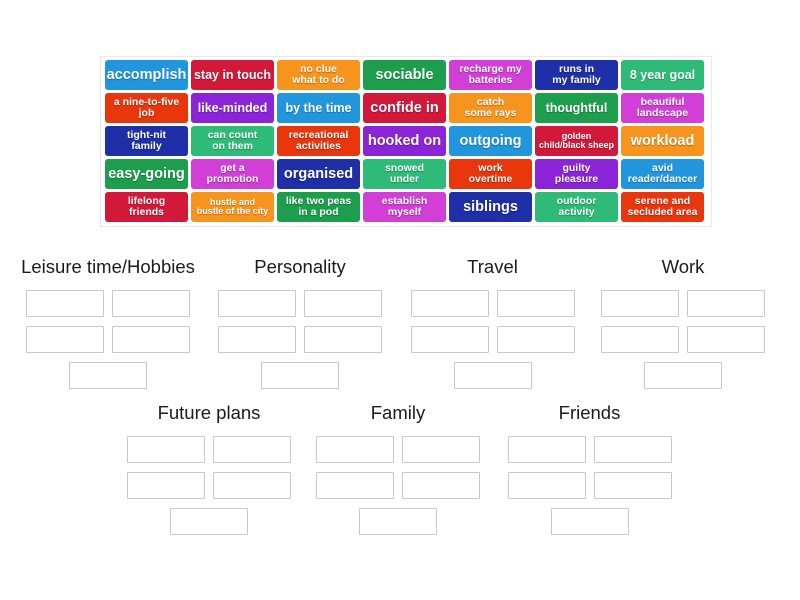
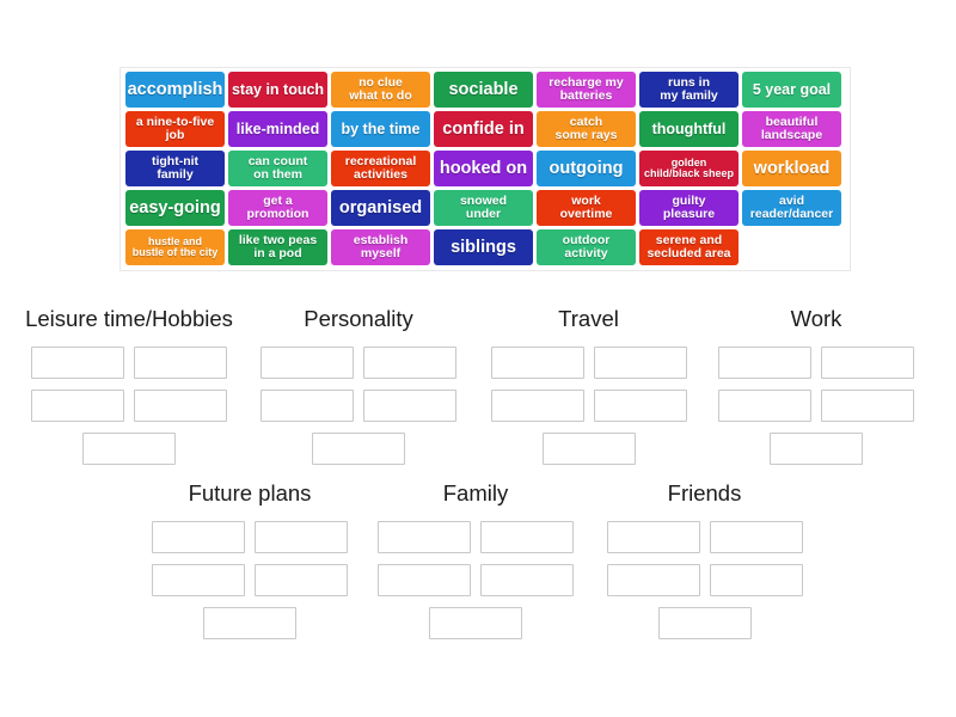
  accomplish
  stay in touch
  no clue
  what to do
  sociable
  recharge my
  batteries
  runs in
  my family
- 8 year goal
+ 5 year goal
  a nine-to-five
  job
  like-minded
  by the time
  confide in
  catch
  some rays
  thoughtful
  beautiful
  landscape
  tight-nit
  family
  can count
  on them
  recreational
  activities
  hooked on
  outgoing
  golden
  child/black sheep
  workload
  easy-going
  get a
  promotion
  organised
  snowed
  under
  work
  overtime
  guilty
  pleasure
  avid
  reader/dancer
- lifelong
- friends
  hustle and
  bustle of the city
  like two peas
  in a pod
  establish
  myself
  siblings
  outdoor
  activity
  serene and
  secluded area
  Leisure time/Hobbies
  Personality
  Travel
  Work
  Future plans
  Family
  Friends
